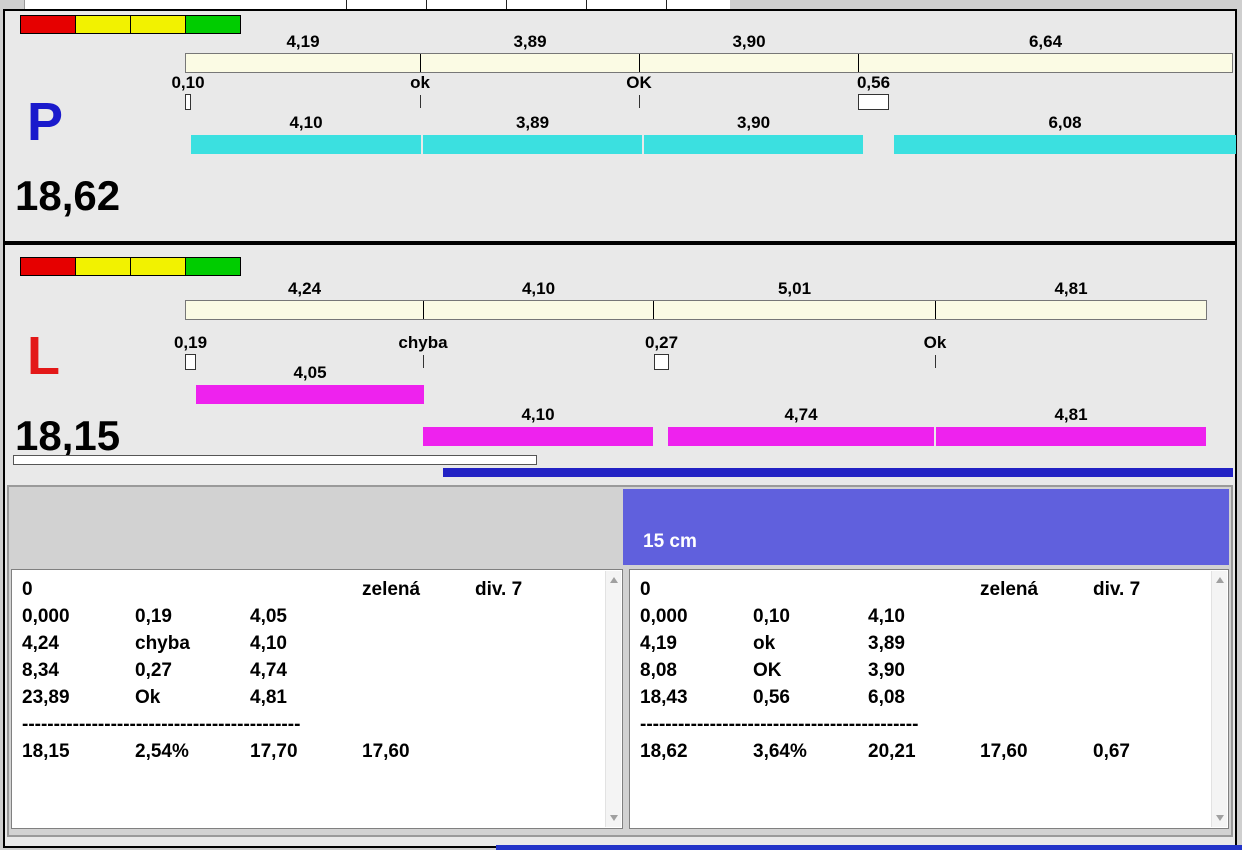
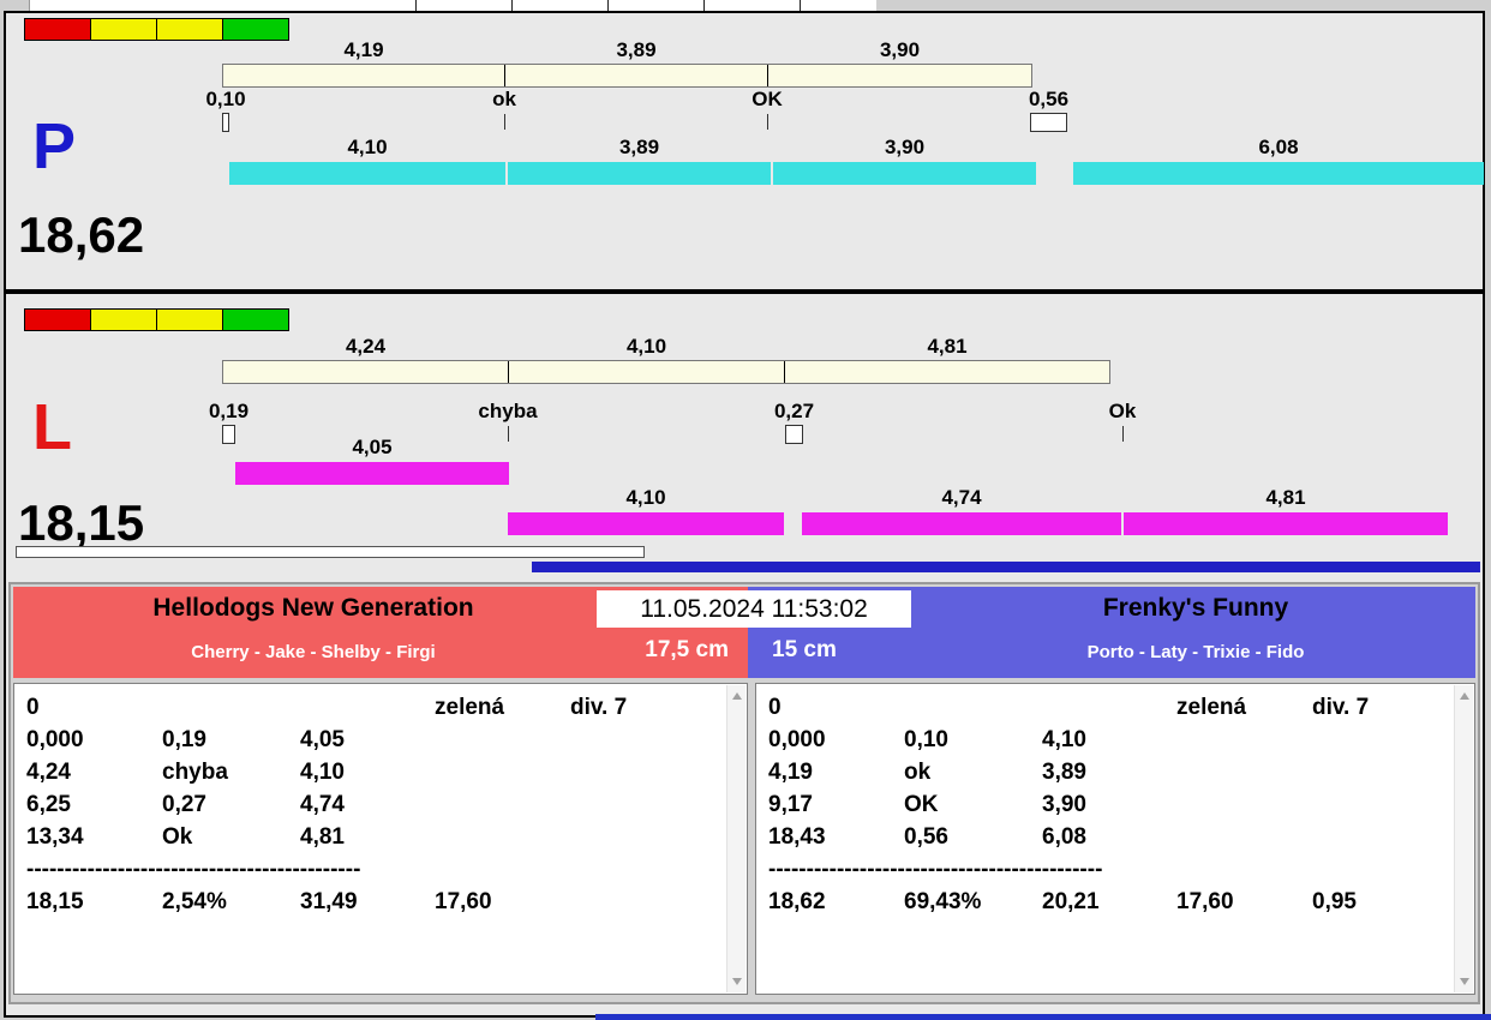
  P
  18,62
  4,19
  3,89
  3,90
- 6,64
  0,10
  ok
  OK
  0,56
  4,10
  3,89
  3,90
  6,08
  L
  18,15
  4,24
  4,10
- 5,01
  4,81
  0,19
  chyba
  0,27
  Ok
  4,05
  4,10
  4,74
  4,81
+ Hellodogs New Generation
+ Cherry - Jake - Shelby - Firgi
+ 17,5 cm
+ Frenky's Funny
+ Porto - Laty - Trixie - Fido
  15 cm
+ 11.05.2024 11:53:02
  0
  zelená
  div. 7
  0,000
  0,19
  4,05
  4,24
  chyba
  4,10
- 8,34
+ 6,25
  0,27
  4,74
- 23,89
+ 13,34
  Ok
  4,81
  --------------------------------------------
  18,15
  2,54%
- 17,70
+ 31,49
  17,60
  0
  zelená
  div. 7
  0,000
  0,10
  4,10
  4,19
  ok
  3,89
- 8,08
+ 9,17
  OK
  3,90
  18,43
  0,56
  6,08
  --------------------------------------------
  18,62
- 3,64%
+ 69,43%
  20,21
  17,60
- 0,67
+ 0,95
